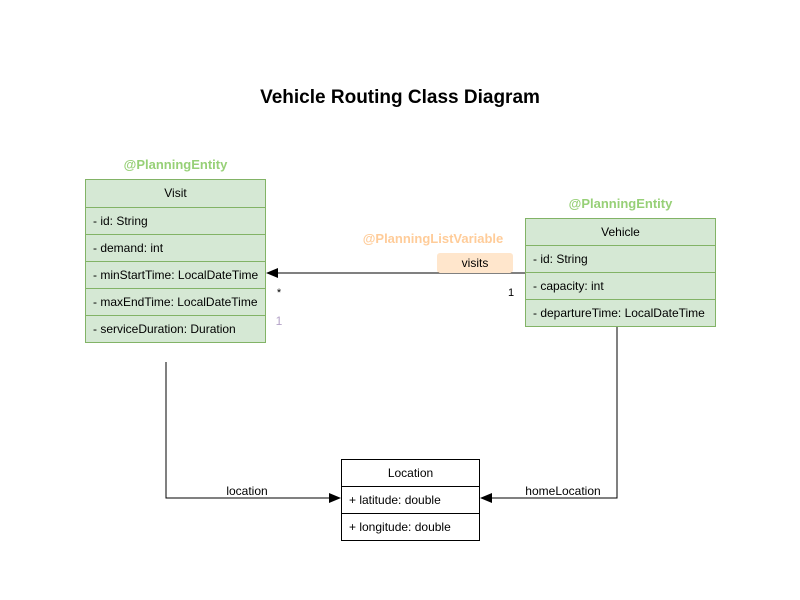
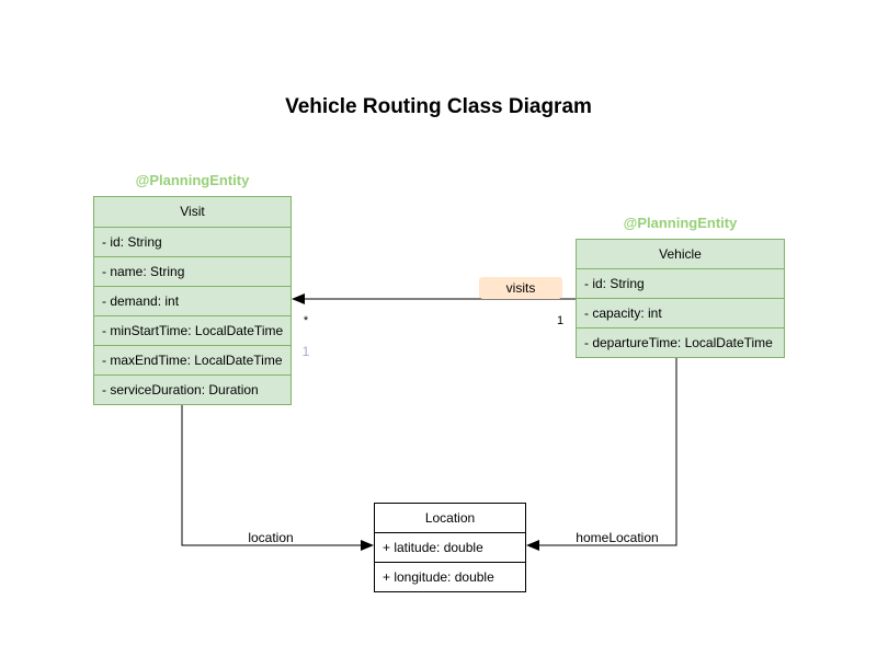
  Vehicle Routing Class Diagram
  @PlanningEntity
  Visit
  - id: String
+ - name: String
  - demand: int
  - minStartTime: LocalDateTime
  - maxEndTime: LocalDateTime
  - serviceDuration: Duration
  @PlanningEntity
  Vehicle
  - id: String
  - capacity: int
  - departureTime: LocalDateTime
  Location
  + latitude: double
  + longitude: double
- @PlanningListVariable
  visits
  *
  1
  1
  location
  homeLocation
